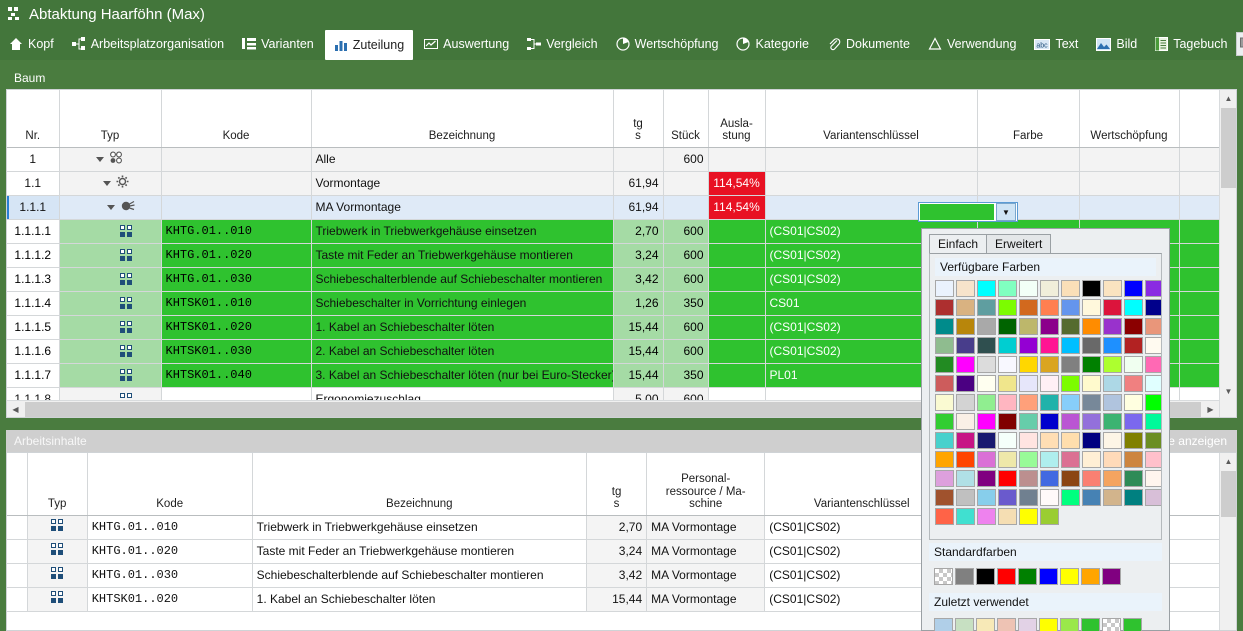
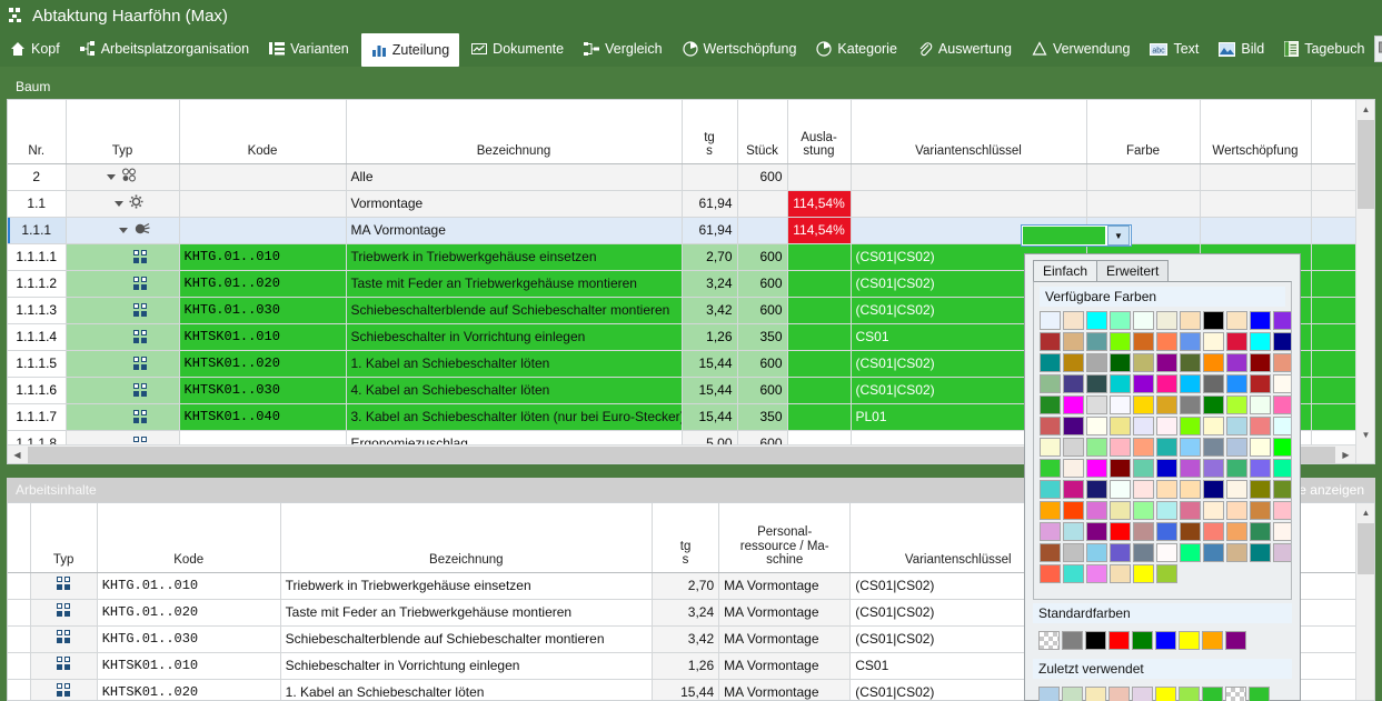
  Abtaktung Haarföhn (Max)
  Kopf
  Arbeitsplatzorganisation
  Varianten
  Zuteilung
- Auswertung
+ Dokumente
  Vergleich
  Wertschöpfung
  Kategorie
- Dokumente
+ Auswertung
  Verwendung
  Text
  Bild
  Tagebuch
  Baum
  Nr.	Typ	Kode	Bezeichnung	tg s	Stück	Ausla- stung	Variantenschlüssel	Farbe	Wertschöpfung
- 1			Alle		600
+ 2			Alle		600
  1.1			Vormontage	61,94		114,54%
  1.1.1			MA Vormontage	61,94		114,54%
  1.1.1.1		KHTG.01..010	Triebwerk in Triebwerkgehäuse einsetzen	2,70	600		(CS01|CS02)
  1.1.1.2		KHTG.01..020	Taste mit Feder an Triebwerkgehäuse montieren	3,24	600		(CS01|CS02)
  1.1.1.3		KHTG.01..030	Schiebeschalterblende auf Schiebeschalter montieren	3,42	600		(CS01|CS02)
  1.1.1.4		KHTSK01..010	Schiebeschalter in Vorrichtung einlegen	1,26	350		CS01
  1.1.1.5		KHTSK01..020	1. Kabel an Schiebeschalter löten	15,44	600		(CS01|CS02)
- 1.1.1.6		KHTSK01..030	2. Kabel an Schiebeschalter löten	15,44	600		(CS01|CS02)
+ 1.1.1.6		KHTSK01..030	4. Kabel an Schiebeschalter löten	15,44	600		(CS01|CS02)
  1.1.1.7		KHTSK01..040	3. Kabel an Schiebeschalter löten (nur bei Euro-Stecker	15,44	350		PL01
  1.1.1.8			Ergonomiezuschlag	5,00	600
  ▲
  ▼
  ◀
  ▶
  ▼
  Einfach
  Erweitert
  Verfügbare Farben
  Standardfarben
  Zuletzt verwendet
  Arbeitsinhalte
  e anzeigen
  	Typ	Kode	Bezeichnung	tg s	Personal- ressource / Ma- schine	Variantenschlüssel
  		KHTG.01..010	Triebwerk in Triebwerkgehäuse einsetzen	2,70	MA Vormontage	(CS01|CS02)
  		KHTG.01..020	Taste mit Feder an Triebwerkgehäuse montieren	3,24	MA Vormontage	(CS01|CS02)
  		KHTG.01..030	Schiebeschalterblende auf Schiebeschalter montieren	3,42	MA Vormontage	(CS01|CS02)
+ 		KHTSK01..010	Schiebeschalter in Vorrichtung einlegen	1,26	MA Vormontage	CS01
  		KHTSK01..020	1. Kabel an Schiebeschalter löten	15,44	MA Vormontage	(CS01|CS02)
  ▲
